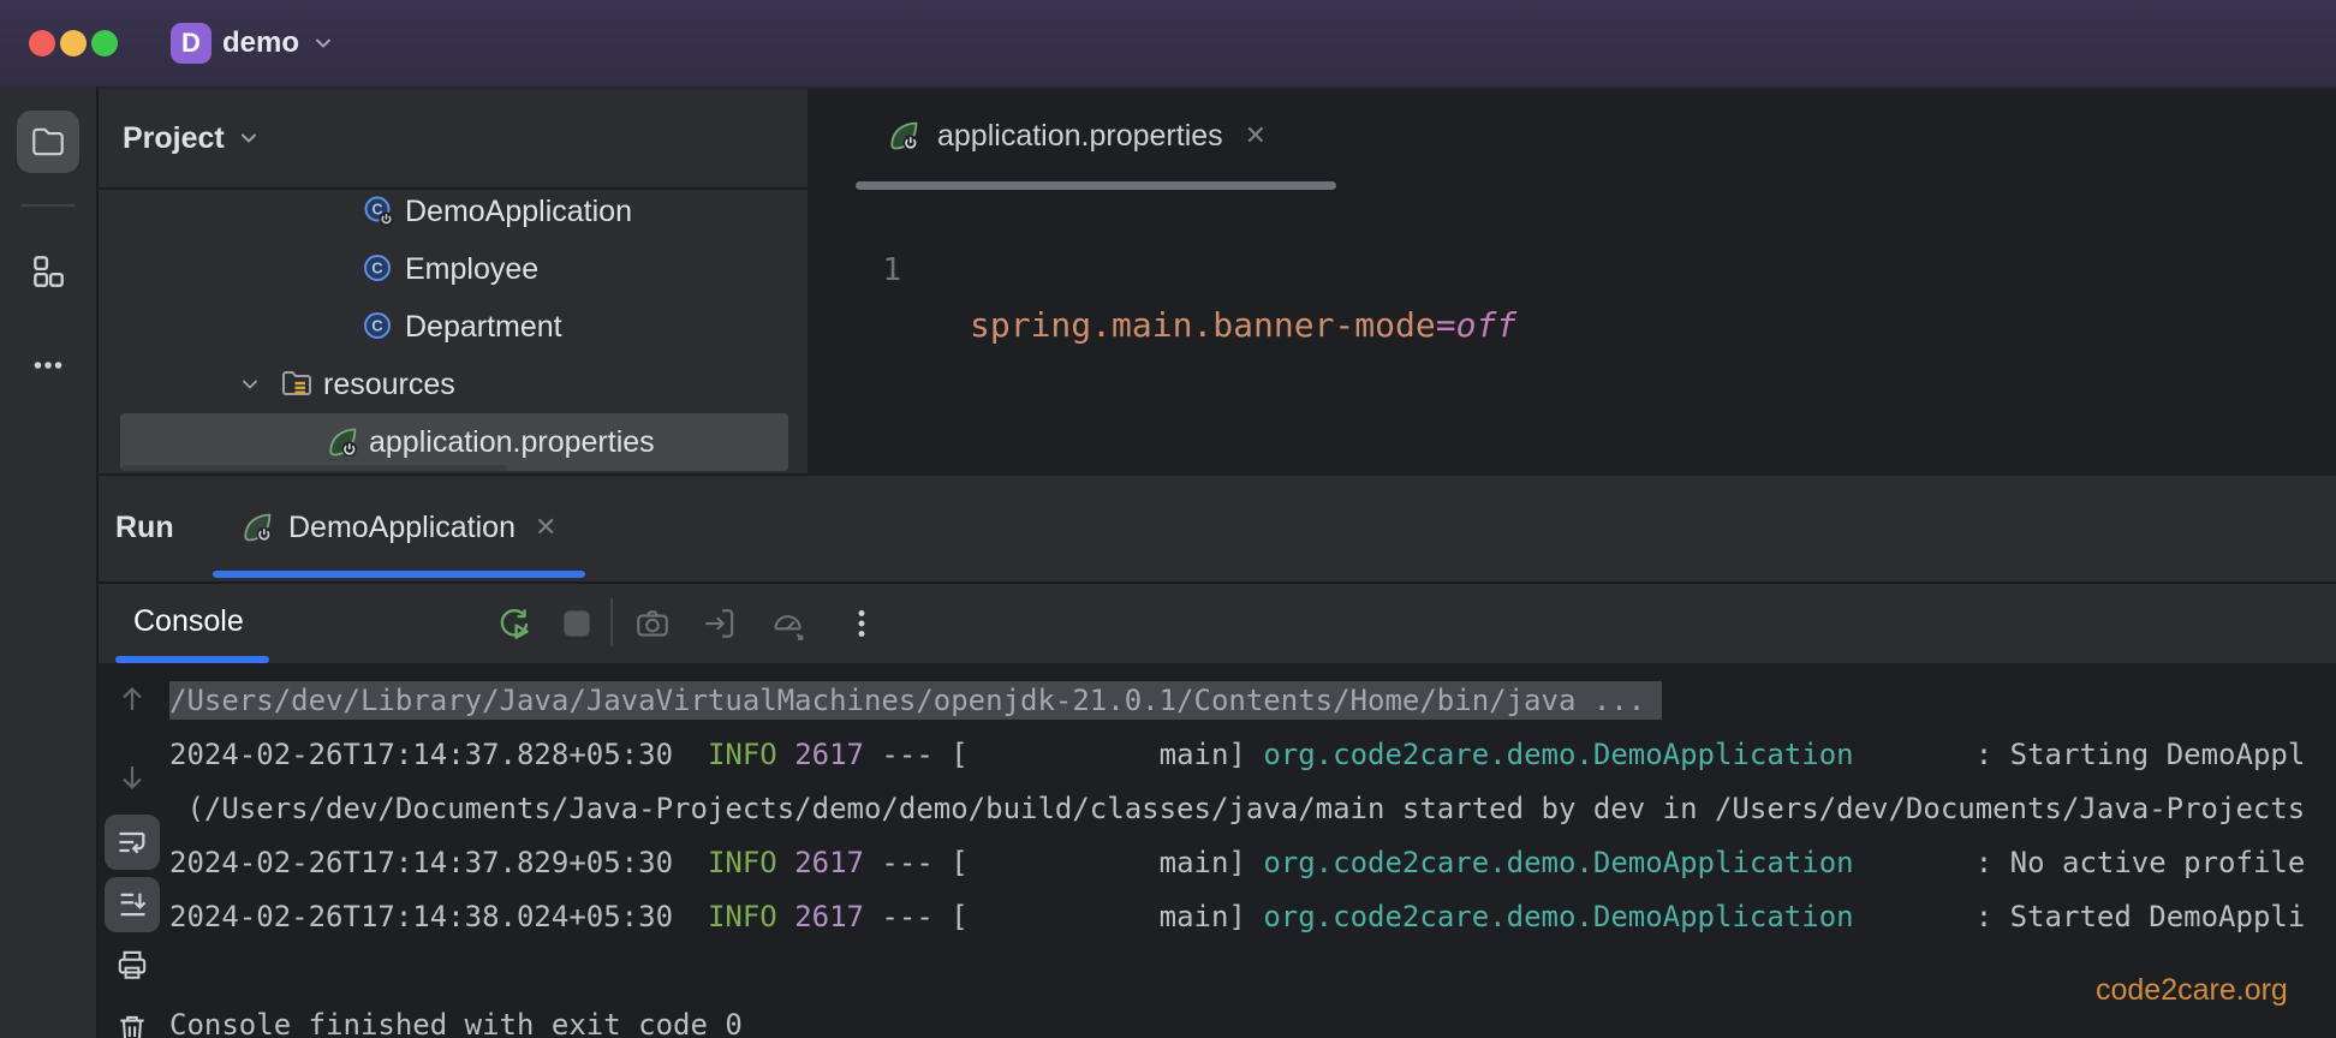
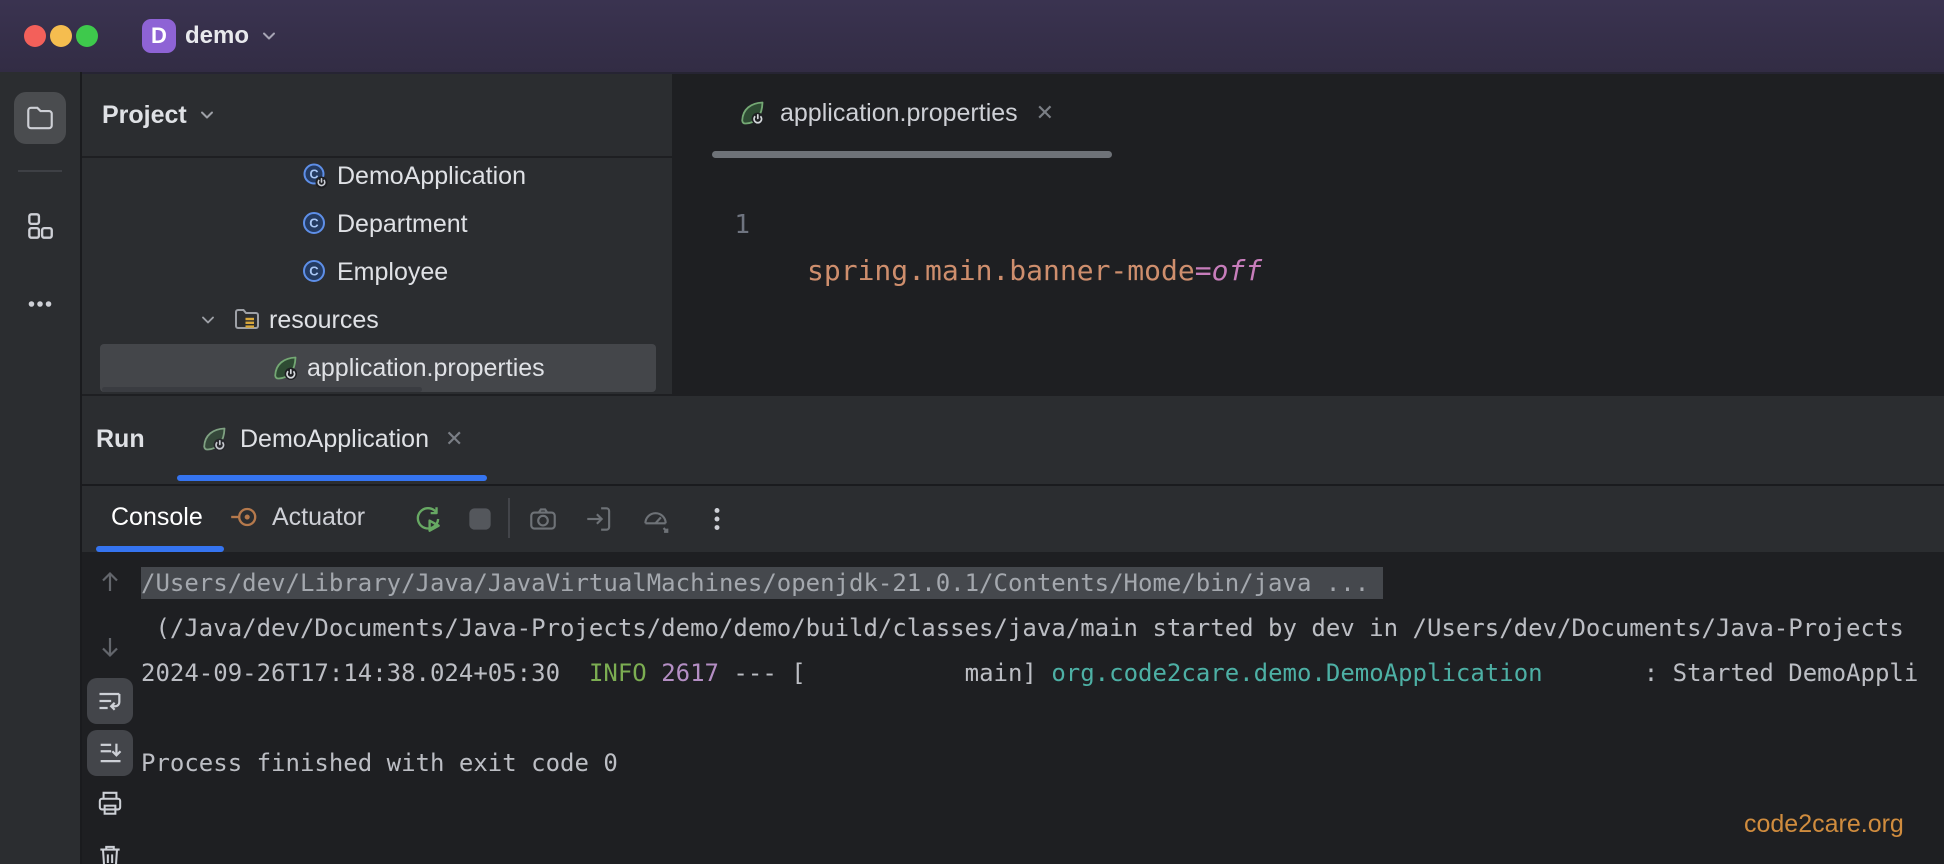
  D
  demo
  Project
  C
  DemoApplication
  C
- Employee
+ Department
  C
- Department
+ Employee
  resources
  application.properties
  application.properties
  ✕
  1
  spring.main.banner-mode=off
  Run
  DemoApplication
  ✕
  Console
+ Actuator
  /Users/dev/Library/Java/JavaVirtualMachines/openjdk-21.0.1/Contents/Home/bin/java ...
- 2024-02-26T17:14:37.828+05:30 INFO 2617 --- [ main] org.code2care.demo.DemoApplication : Starting DemoAppl
- (/Users/dev/Documents/Java-Projects/demo/demo/build/classes/java/main started by dev in /Users/dev/Documents/Java-Projects
+ (/Java/dev/Documents/Java-Projects/demo/demo/build/classes/java/main started by dev in /Users/dev/Documents/Java-Projects
- 2024-02-26T17:14:37.829+05:30 INFO 2617 --- [ main] org.code2care.demo.DemoApplication : No active profile
- 2024-02-26T17:14:38.024+05:30 INFO 2617 --- [ main] org.code2care.demo.DemoApplication : Started DemoAppli
+ 2024-09-26T17:14:38.024+05:30 INFO 2617 --- [ main] org.code2care.demo.DemoApplication : Started DemoAppli
- Console finished with exit code 0
+ Process finished with exit code 0
  code2care.org
